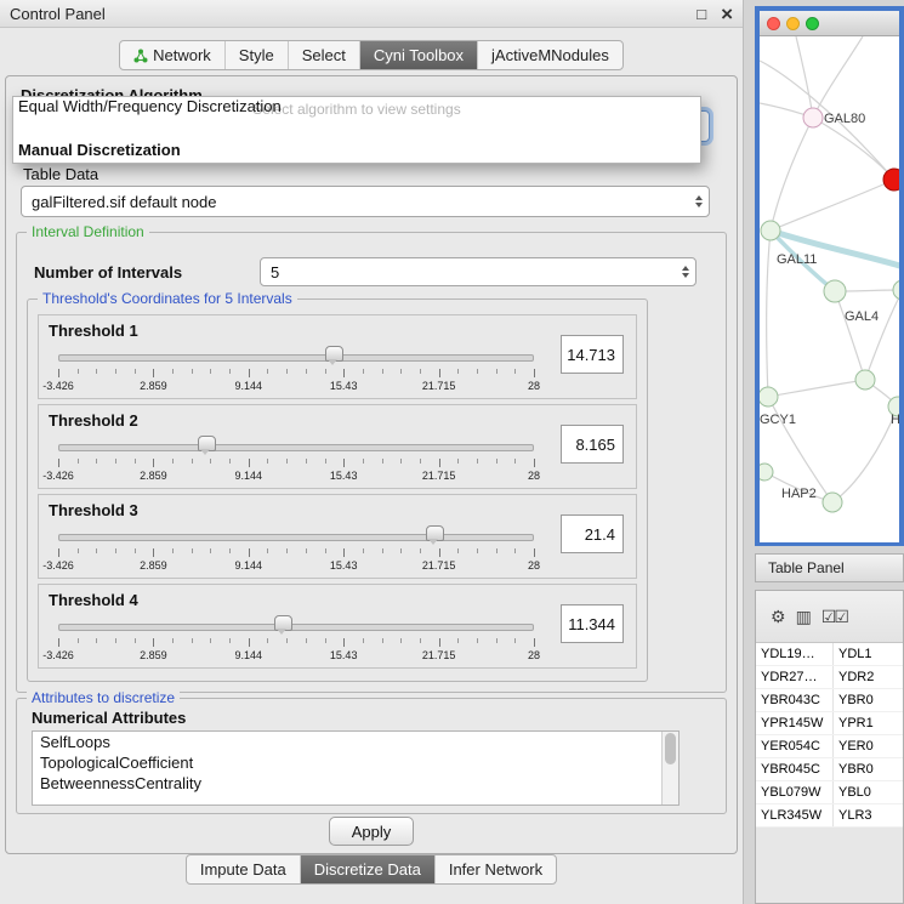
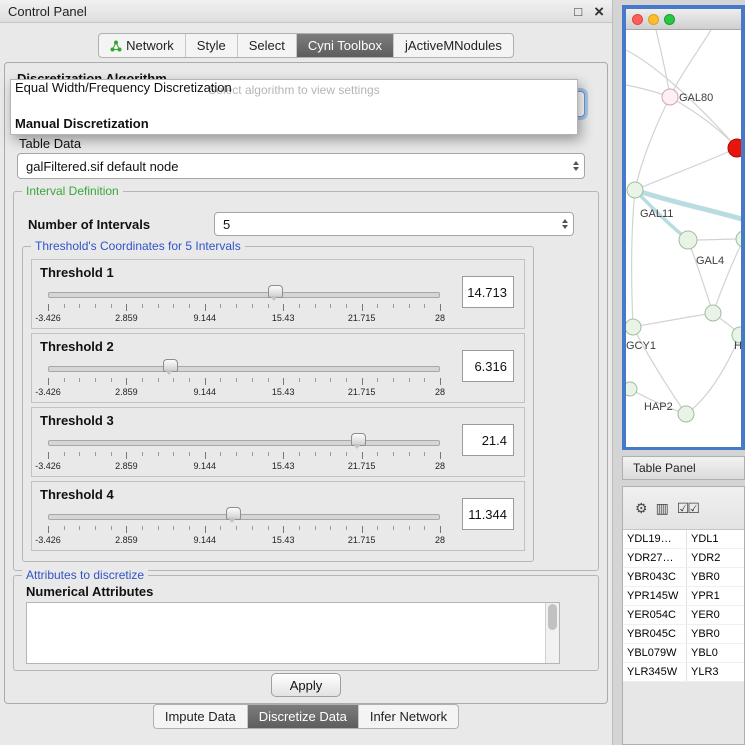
  Control Panel
  □
  ×
  Network
  Style
  Select
  Cyni Toolbox
  jActiveMNodules
  Table Data
  galFiltered.sif default node
  Interval Definition
  Number of Intervals
  5
  Threshold's Coordinates for 5 Intervals
  Threshold 1
  -3.426
  2.859
  9.144
  15.43
  21.715
  28
  14.713
  Threshold 2
  -3.426
  2.859
  9.144
  15.43
  21.715
  28
- 8.165
+ 6.316
  Threshold 3
  -3.426
  2.859
  9.144
  15.43
  21.715
  28
  21.4
  Threshold 4
  -3.426
  2.859
  9.144
  15.43
  21.715
  28
  11.344
  Attributes to discretize
  Numerical Attributes
- SelfLoops
- TopologicalCoefficient
- BetweennessCentrality
  Apply
  Impute Data
  Discretize Data
  Infer Network
  Select algorithm to view settings
  Manual Discretization
  Equal Width/Frequency Discretization
  GAL80
  GAL11
  GAL4
  GCY1
  H
  HAP2
  Table Panel
  ⚙
  ▥
  ☑☑
  YDL19…
  YDL1
  YDR27…
  YDR2
  YBR043C
  YBR0
  YPR145W
  YPR1
  YER054C
  YER0
  YBR045C
  YBR0
  YBL079W
  YBL0
  YLR345W
  YLR3
